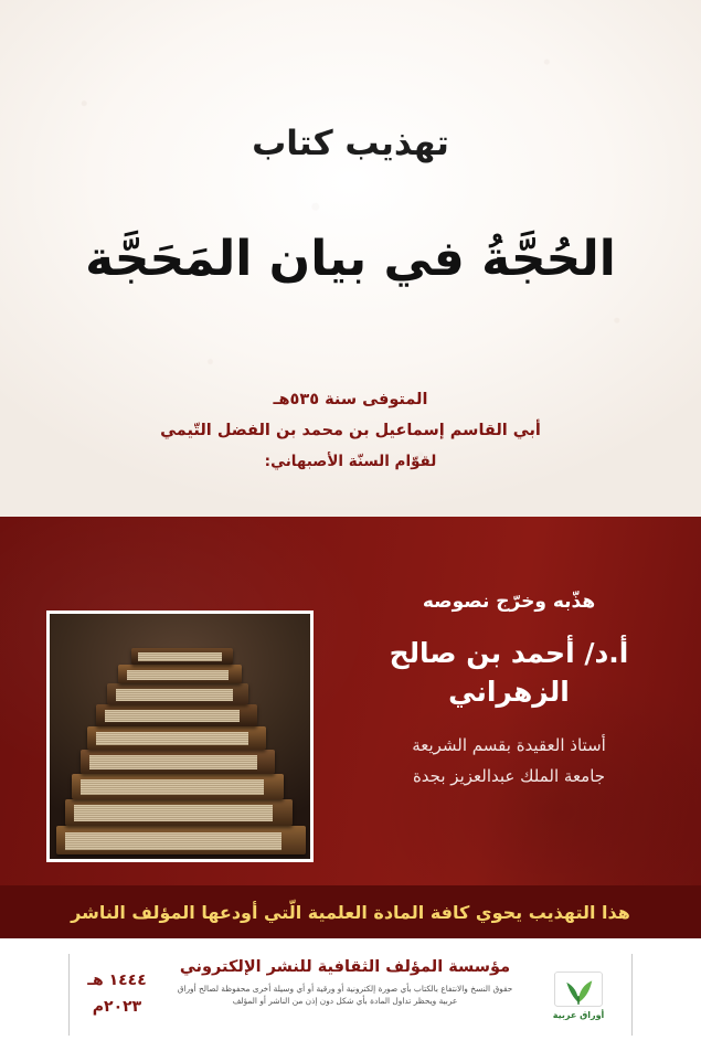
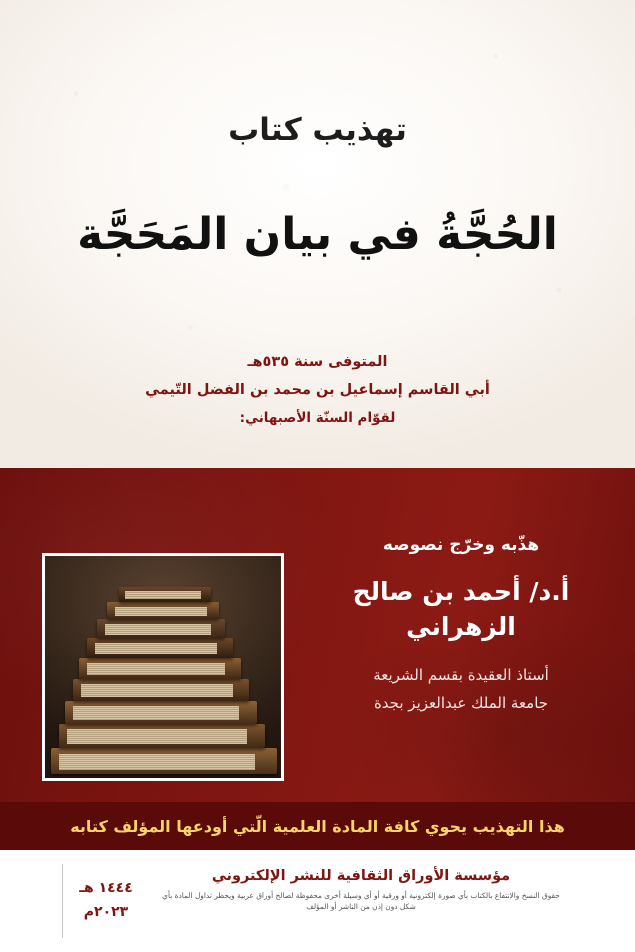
  تهذيب كتاب
  الحُجَّةُ في بيان المَحَجَّة
  المتوفى سنة ٥٣٥هـ
  أبي القاسم إسماعيل بن محمد بن الفضل التّيمي
  لقوّام السنّة الأصبهاني:
  هذّبه وخرّج نصوصه
  أ.د/ أحمد بن صالح الزهراني
  أستاذ العقيدة بقسم الشريعة
  جامعة الملك عبدالعزيز بجدة
- هذا التهذيب يحوي كافة المادة العلمية الّتي أودعها المؤلف الناشر
+ هذا التهذيب يحوي كافة المادة العلمية الّتي أودعها المؤلف كتابه
- أوراق عربية
- مؤسسة المؤلف الثقافية للنشر الإلكتروني
+ مؤسسة الأوراق الثقافية للنشر الإلكتروني
  حقوق النسخ والانتفاع بالكتاب بأي صورة إلكترونية أو ورقية أو أي وسيلة أخرى محفوظة لصالح أوراق عربية ويحظر تداول المادة بأي شكل دون إذن من الناشر أو المؤلف
  ١٤٤٤ هـ
  ٢٠٢٣م
